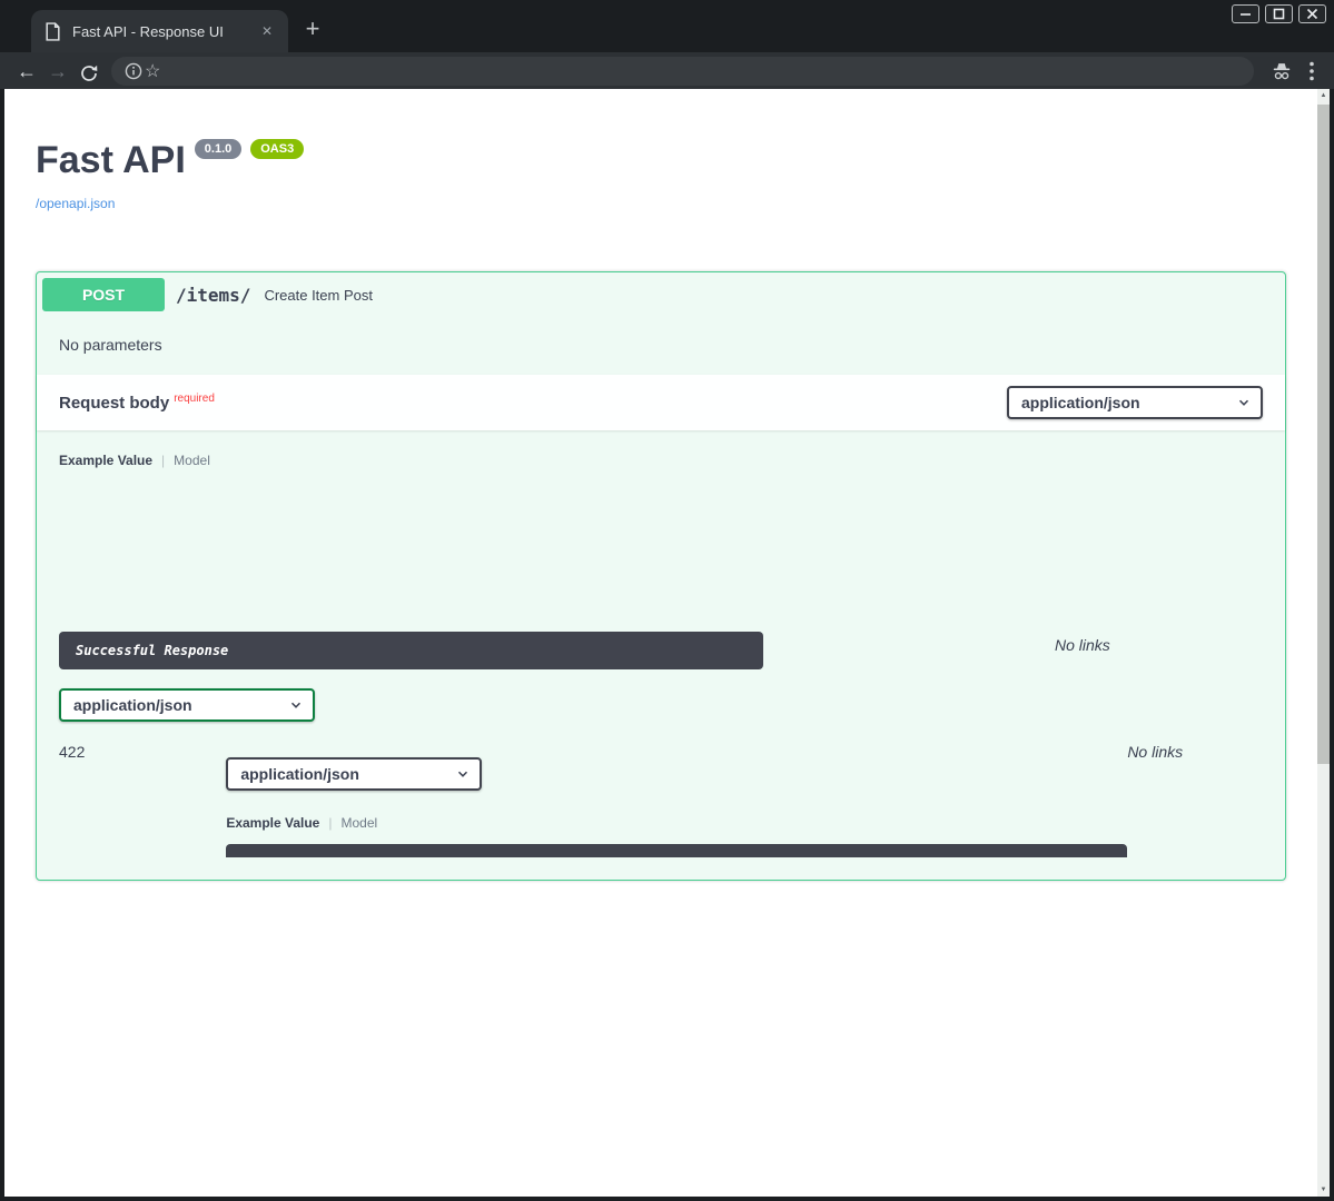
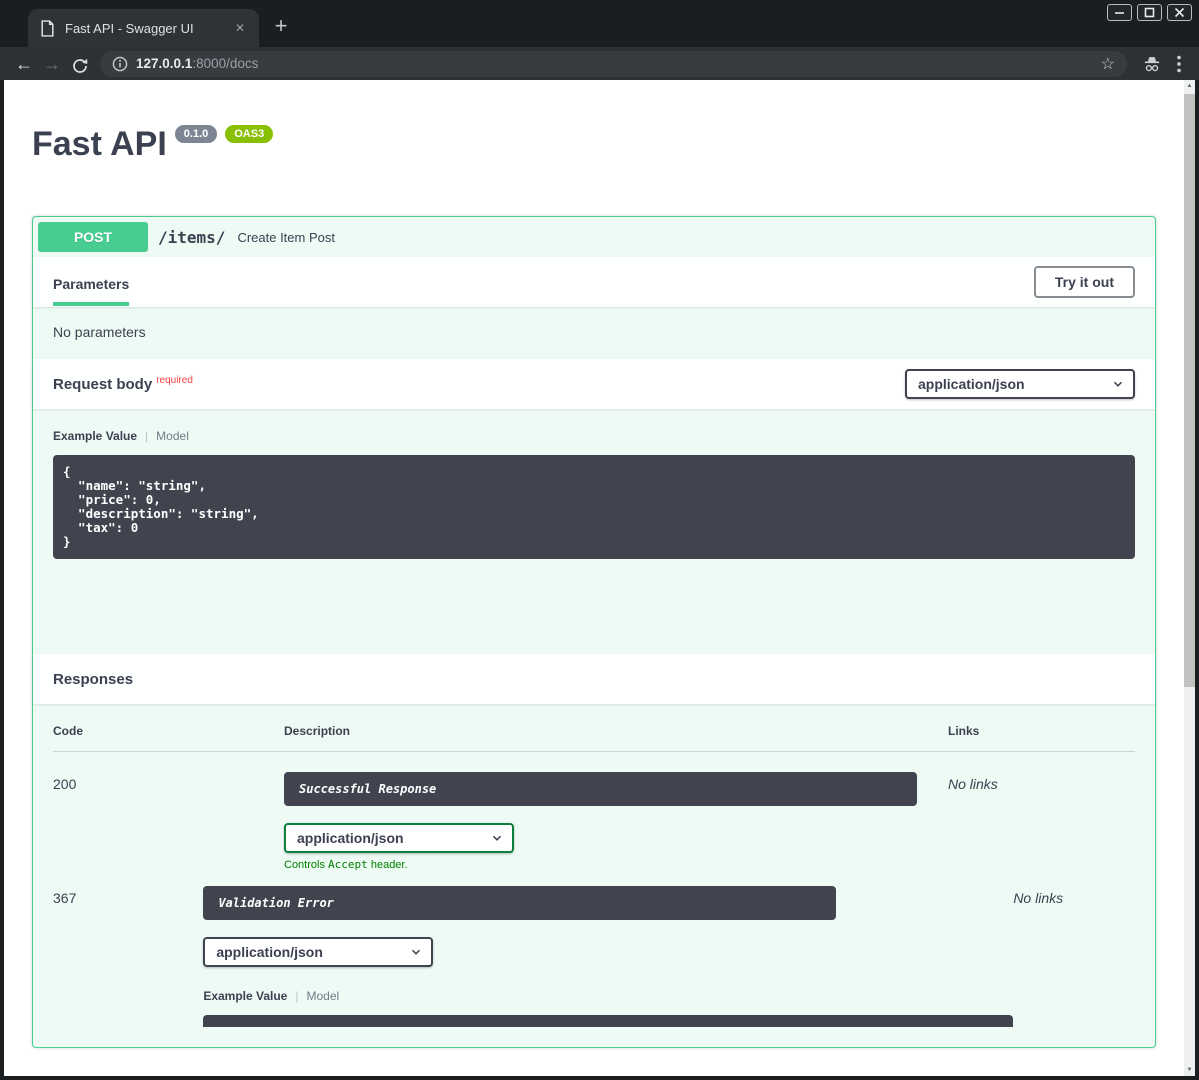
- Fast API - Response UI
+ Fast API - Swagger UI
  ✕
  +
  ←
  →
+ 127.0.0.1:8000/docs
  ☆
  Fast API 0.1.0 OAS3
- /openapi.json
  POST
  /items/
  Create Item Post
+ Parameters
+ Try it out
  No parameters
  Request body required
  application/json
  Example Value | Model
+ {
+ "name": "string",
+ "price": 0,
+ "description": "string",
+ "tax": 0
+ }
+ Responses
+ Code
+ Description
+ Links
+ 200
  Successful Response
  application/json
+ Controls Accept header.
  No links
- 422
+ 367
+ Validation Error
  application/json
  Example Value | Model
  No links
